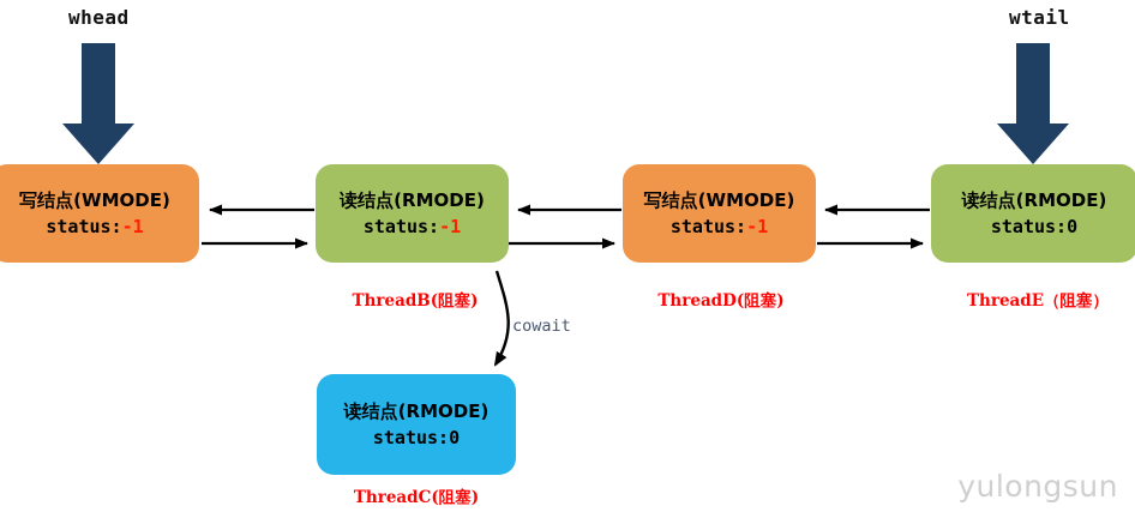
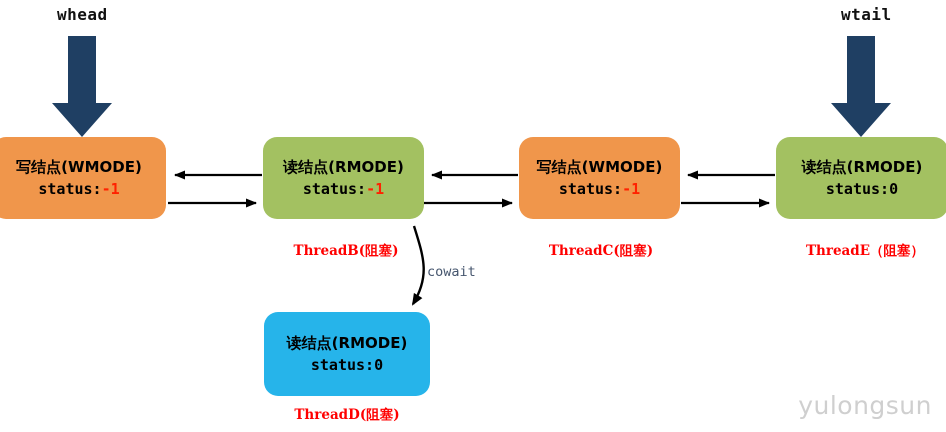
  whead
  wtail
  写结点(WMODE)
  status:-1
  读结点(RMODE)
  status:-1
  写结点(WMODE)
  status:-1
  读结点(RMODE)
  status:0
  读结点(RMODE)
  status:0
  ThreadB(阻塞)
- ThreadD(阻塞)
+ ThreadC(阻塞)
  ThreadE（阻塞）
- ThreadC(阻塞)
+ ThreadD(阻塞)
  cowait
  yulongsun
